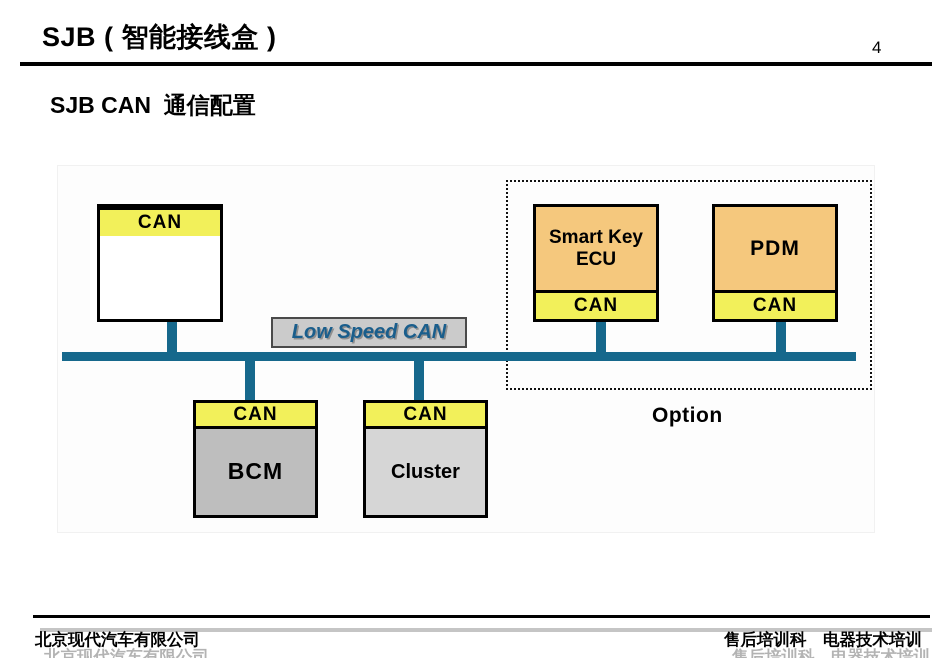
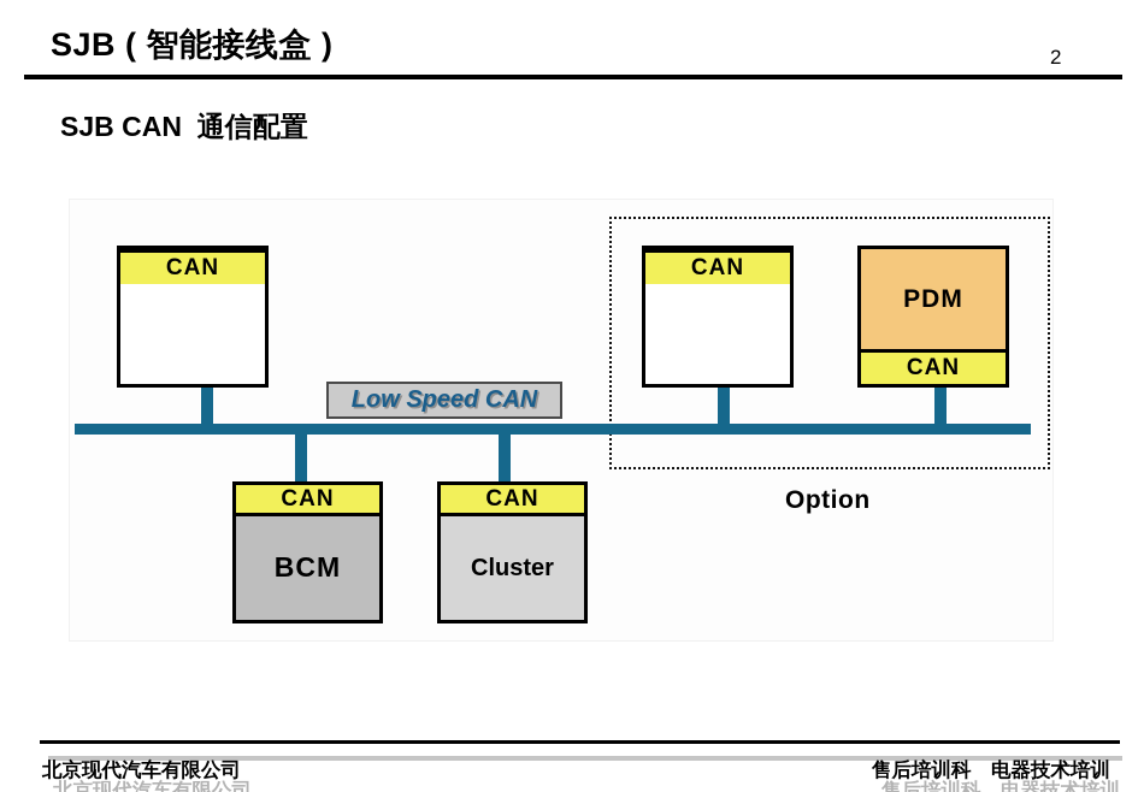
  SJB ( 智能接线盒 )
- 4
+ 2
  SJB CAN 通信配置
  CAN
- Smart Key ECU
  CAN
  PDM
  CAN
  BCM
  CAN
  Cluster
  CAN
  Low Speed CAN
  Option
  北京现代汽车有限公司
  售后培训科 电器技术培训
  北京现代汽车有限公司
  售后培训科 电器技术培训
